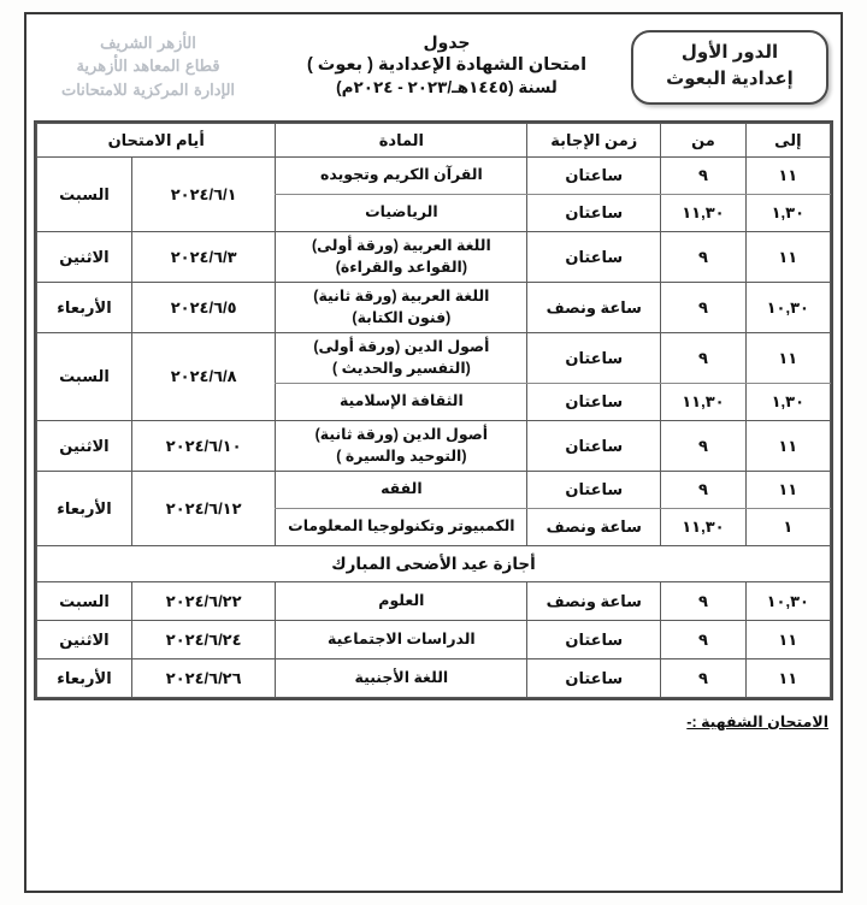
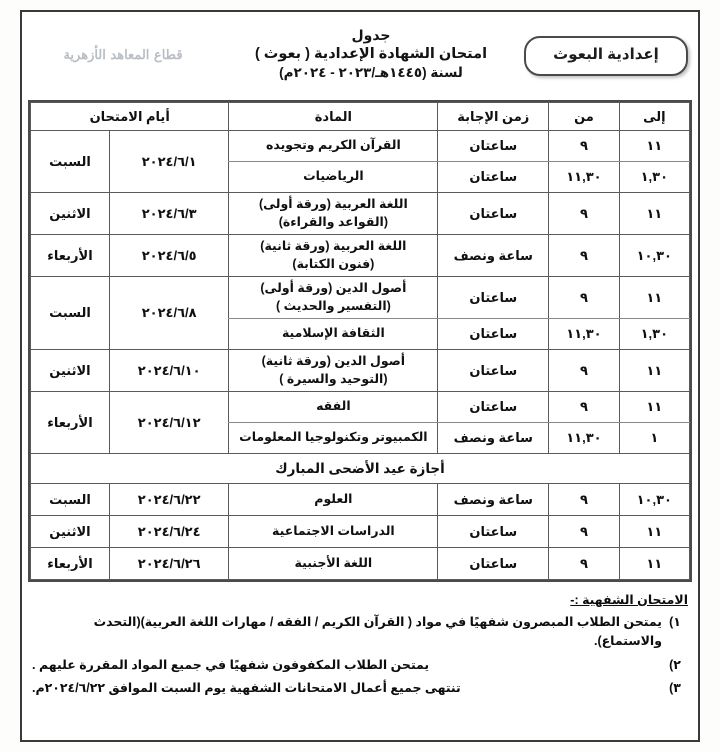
- الدور الأول
  إعدادية البعوث
  جدول
  امتحان الشهادة الإعدادية ( بعوث )
  لسنة (١٤٤٥هـ/٢٠٢٣ - ٢٠٢٤م)
- الأزهر الشريف
  قطاع المعاهد الأزهرية
- الإدارة المركزية للامتحانات
  إلى	من	زمن الإجابة	المادة	أيام الامتحان
  ١١	٩	ساعتان	القرآن الكريم وتجويده	٢٠٢٤/٦/١	السبت
  ١,٣٠	١١,٣٠	ساعتان	الرياضيات
  ١١	٩	ساعتان	اللغة العربية (ورقة أولى)(القواعد والقراءة)	٢٠٢٤/٦/٣	الاثنين
  ١٠,٣٠	٩	ساعة ونصف	اللغة العربية (ورقة ثانية)(فنون الكتابة)	٢٠٢٤/٦/٥	الأربعاء
  ١١	٩	ساعتان	أصول الدين (ورقة أولى)(التفسير والحديث )	٢٠٢٤/٦/٨	السبت
  ١,٣٠	١١,٣٠	ساعتان	الثقافة الإسلامية
  ١١	٩	ساعتان	أصول الدين (ورقة ثانية)(التوحيد والسيرة )	٢٠٢٤/٦/١٠	الاثنين
  ١١	٩	ساعتان	الفقه	٢٠٢٤/٦/١٢	الأربعاء
  ١	١١,٣٠	ساعة ونصف	الكمبيوتر وتكنولوجيا المعلومات
  أجازة عيد الأضحى المبارك
  ١٠,٣٠	٩	ساعة ونصف	العلوم	٢٠٢٤/٦/٢٢	السبت
  ١١	٩	ساعتان	الدراسات الاجتماعية	٢٠٢٤/٦/٢٤	الاثنين
  ١١	٩	ساعتان	اللغة الأجنبية	٢٠٢٤/٦/٢٦	الأربعاء
  الامتحان الشفهية :-
+ ١)
+ يمتحن الطلاب المبصرون شفهيًا في مواد ( القرآن الكريم / الفقه / مهارات اللغة العربية)(التحدث والاستماع).
+ ٢)
+ يمتحن الطلاب المكفوفون شفهيًا في جميع المواد المقررة عليهم .
+ ٣)
+ تنتهى جميع أعمال الامتحانات الشفهية يوم السبت الموافق ٢٠٢٤/٦/٢٢م.
